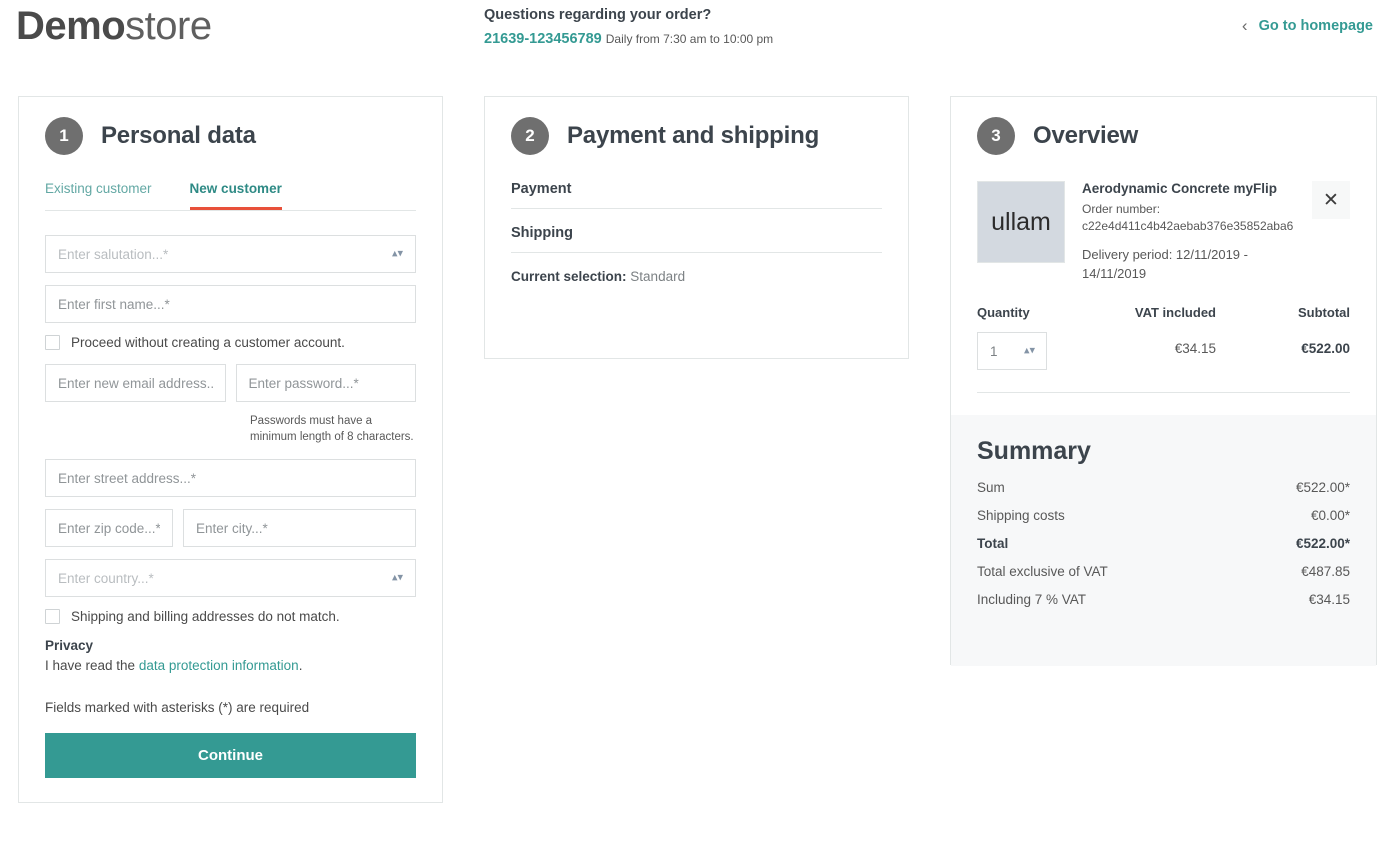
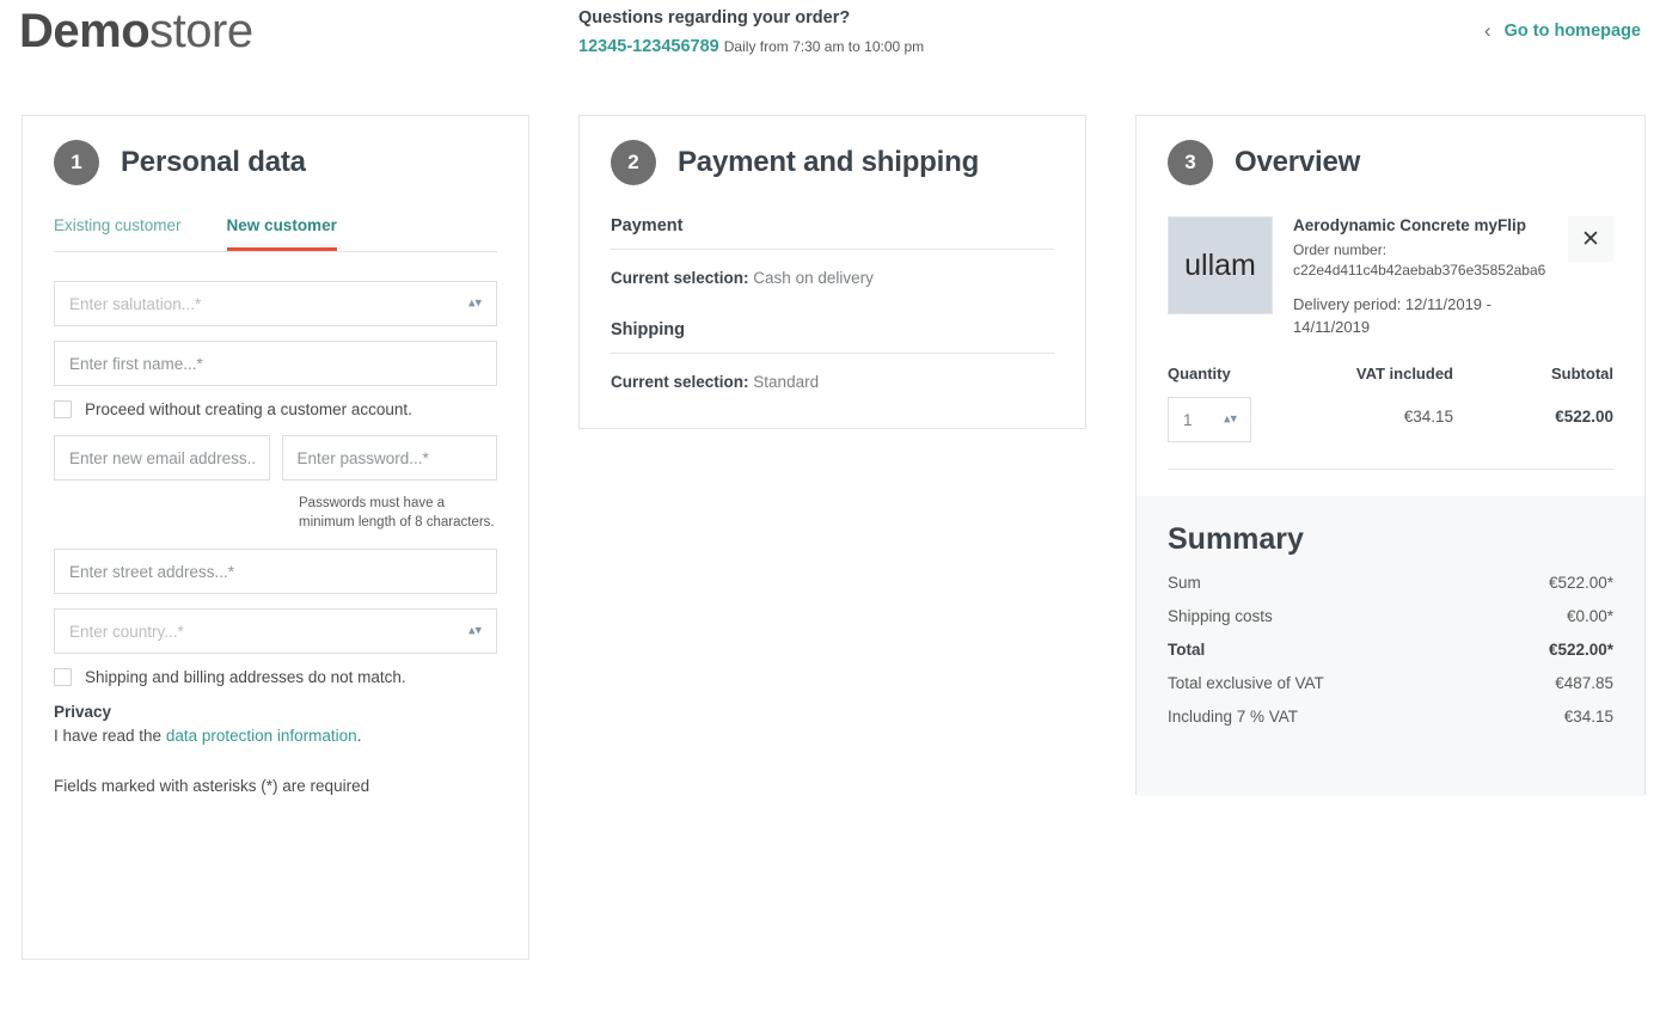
  Demostore
  Questions regarding your order?
- 21639-123456789 Daily from 7:30 am to 10:00 pm
+ 12345-123456789 Daily from 7:30 am to 10:00 pm
  ‹
  Go to homepage
  1
  Personal data
  Existing customer
  New customer
  Enter salutation...*
  ▴▾
  Enter first name...*
  Proceed without creating a customer account.
  Enter new email address..
  Enter password...*
  Passwords must have a minimum length of 8 characters.
  Enter street address...*
- Enter zip code...*
- Enter city...*
  Enter country...*
  ▴▾
  Shipping and billing addresses do not match.
  Privacy
  I have read the data protection information.
  Fields marked with asterisks (*) are required
- Continue
  2
  Payment and shipping
  Payment
+ Current selection: Cash on delivery
  Shipping
  Current selection: Standard
  3
  Overview
  ullam
  Aerodynamic Concrete myFlip
  Order number:
  c22e4d411c4b42aebab376e35852aba6
  Delivery period: 12/11/2019 - 14/11/2019
  ✕
  Quantity
  VAT included
  Subtotal
  1
  ▴▾
  €34.15
  €522.00
  Summary
  Sum
  €522.00*
  Shipping costs
  €0.00*
  Total
  €522.00*
  Total exclusive of VAT
  €487.85
  Including 7 % VAT
  €34.15
